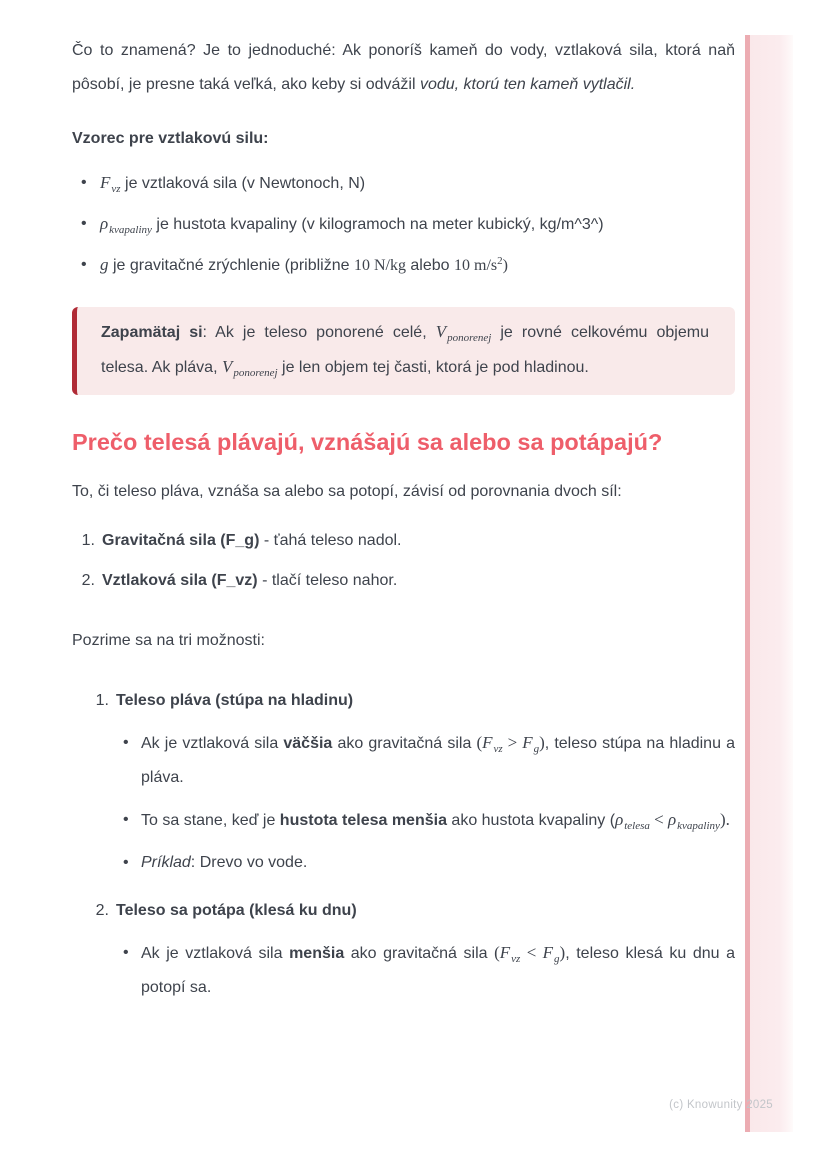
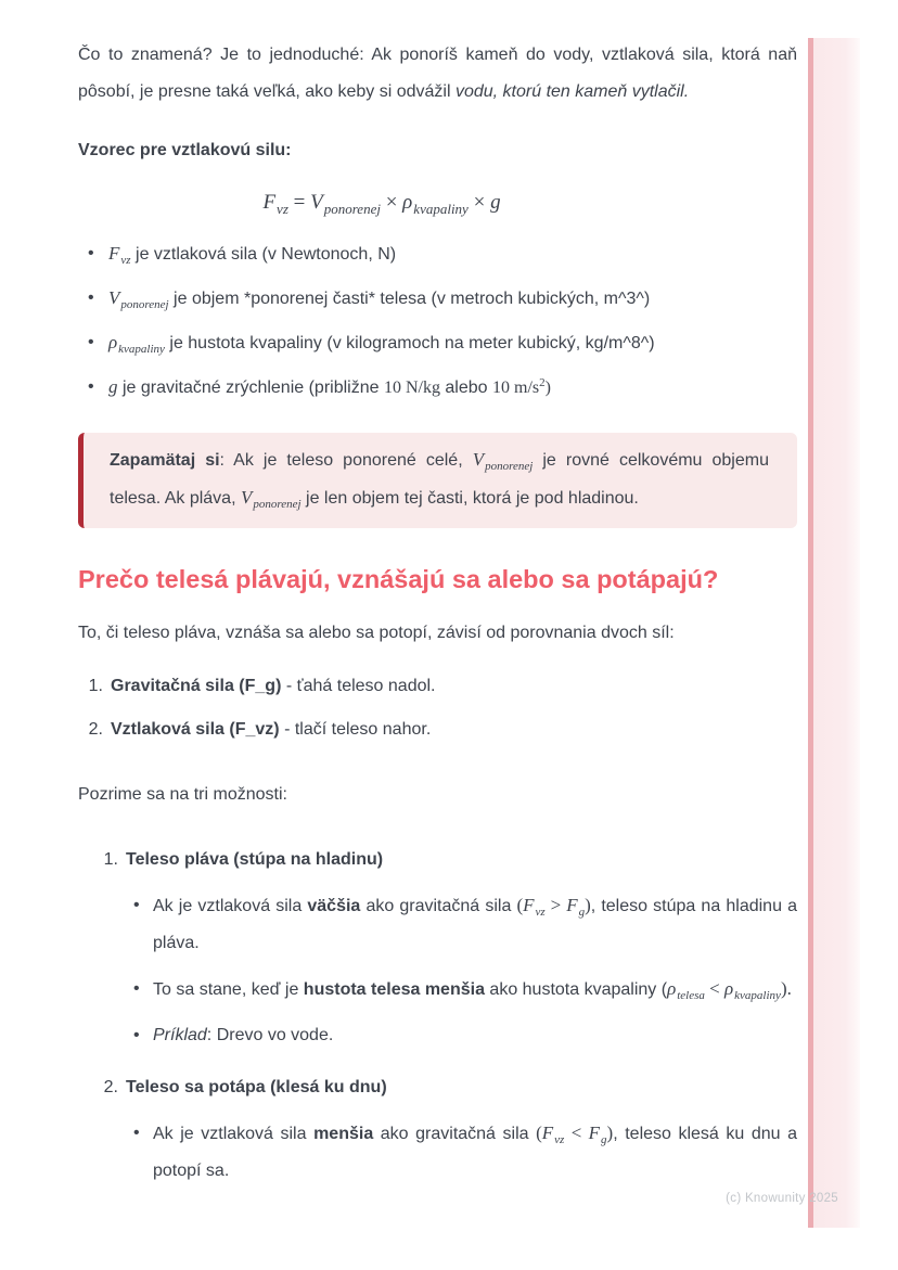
  Čo to znamená? Je to jednoduché: Ak ponoríš kameň do vody, vztlaková sila, ktorá naň pôsobí, je presne taká veľká, ako keby si odvážil vodu, ktorú ten kameň vytlačil.
  Vzorec pre vztlakovú silu:
+ Fvz = Vponorenej × ρkvapaliny × g
  Fvz je vztlaková sila (v Newtonoch, N)
+ Vponorenej je objem *ponorenej časti* telesa (v metroch kubických, m^3^)
- ρkvapaliny je hustota kvapaliny (v kilogramoch na meter kubický, kg/m^3^)
+ ρkvapaliny je hustota kvapaliny (v kilogramoch na meter kubický, kg/m^8^)
  g je gravitačné zrýchlenie (približne 10 N/kg alebo 10 m/s2)
  Zapamätaj si: Ak je teleso ponorené celé, Vponorenej je rovné celkovému objemu telesa. Ak pláva, Vponorenej je len objem tej časti, ktorá je pod hladinou.
  Prečo telesá plávajú, vznášajú sa alebo sa potápajú?
  To, či teleso pláva, vznáša sa alebo sa potopí, závisí od porovnania dvoch síl:
  1.
  Gravitačná sila (F_g) - ťahá teleso nadol.
  2.
  Vztlaková sila (F_vz) - tlačí teleso nahor.
  Pozrime sa na tri možnosti:
  1.
  Teleso pláva (stúpa na hladinu)
  Ak je vztlaková sila väčšia ako gravitačná sila (Fvz > Fg), teleso stúpa na hladinu a pláva.
  To sa stane, keď je hustota telesa menšia ako hustota kvapaliny (ρtelesa < ρkvapaliny).
  Príklad: Drevo vo vode.
  2.
  Teleso sa potápa (klesá ku dnu)
  Ak je vztlaková sila menšia ako gravitačná sila (Fvz < Fg), teleso klesá ku dnu a potopí sa.
  (c) Knowunity 2025
